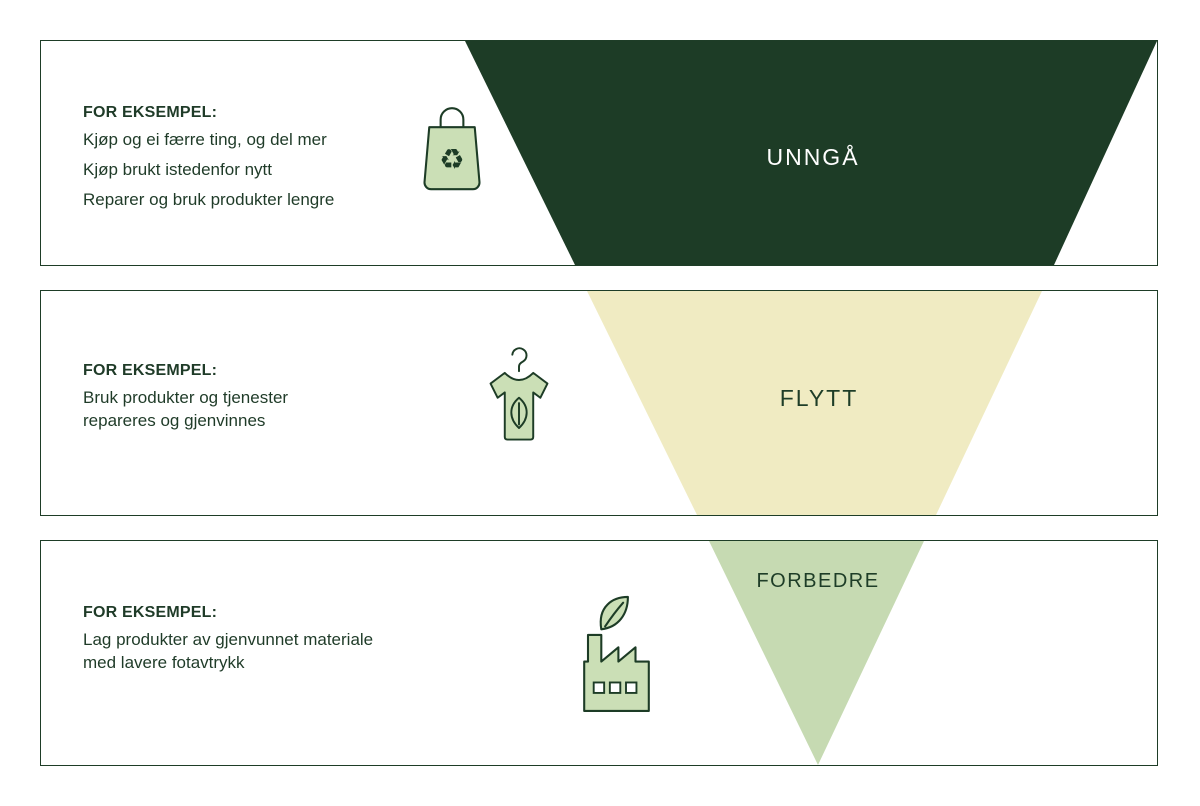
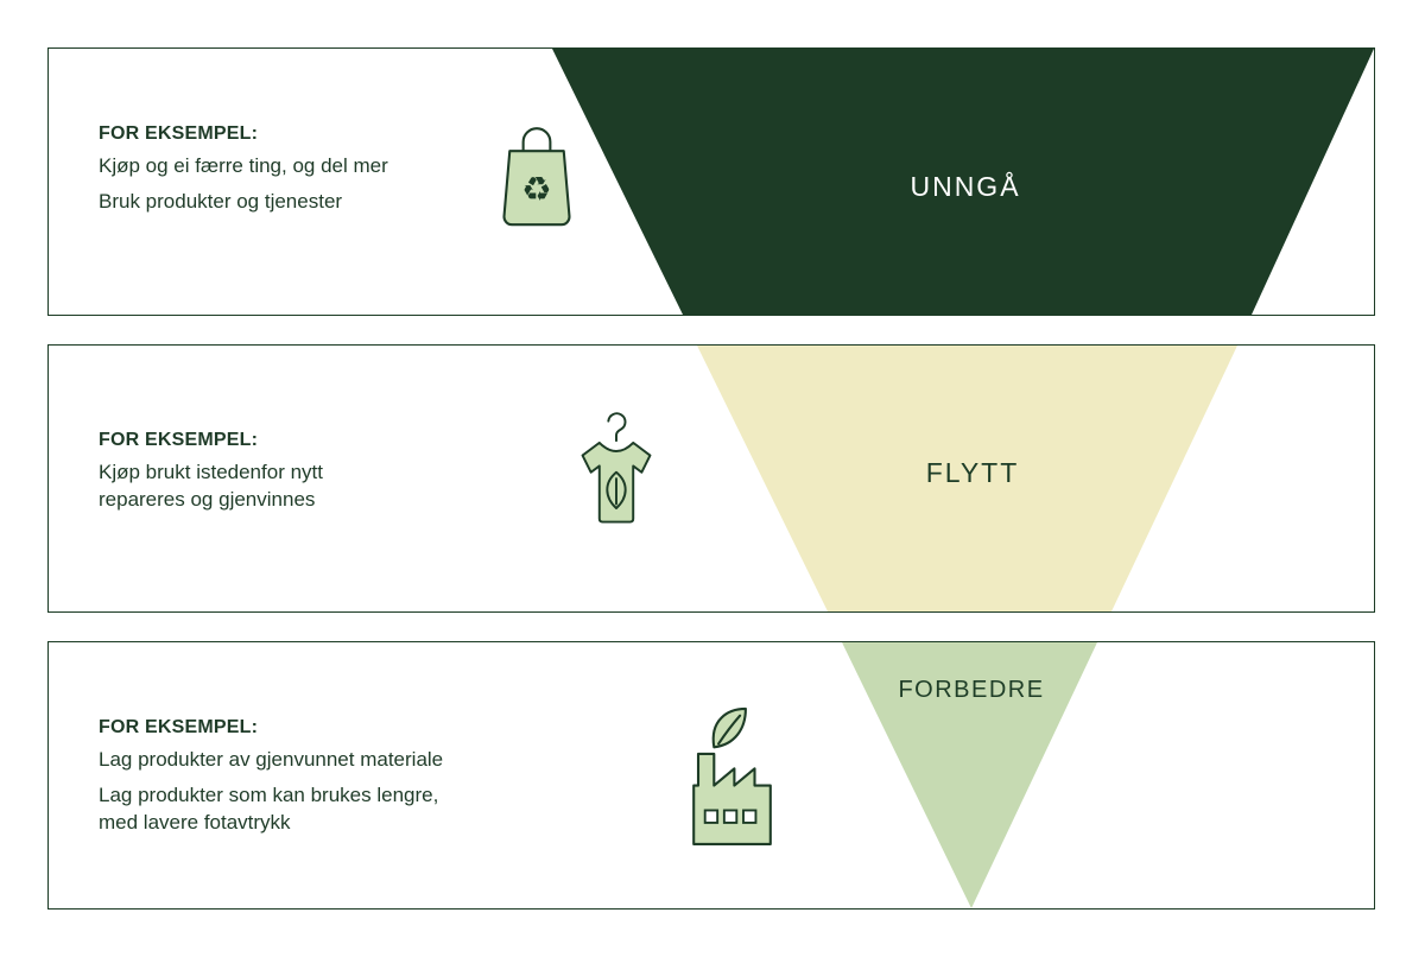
  FOR EKSEMPEL:
  Kjøp og ei færre ting, og del mer
- Kjøp brukt istedenfor nytt
+ Bruk produkter og tjenester
- Reparer og bruk produkter lengre
  ♻
  UNNGÅ
  FOR EKSEMPEL:
- Bruk produkter og tjenester
+ Kjøp brukt istedenfor nytt
  repareres og gjenvinnes
  FLYTT
  FOR EKSEMPEL:
  Lag produkter av gjenvunnet materiale
+ Lag produkter som kan brukes lengre,
  med lavere fotavtrykk
  FORBEDRE
